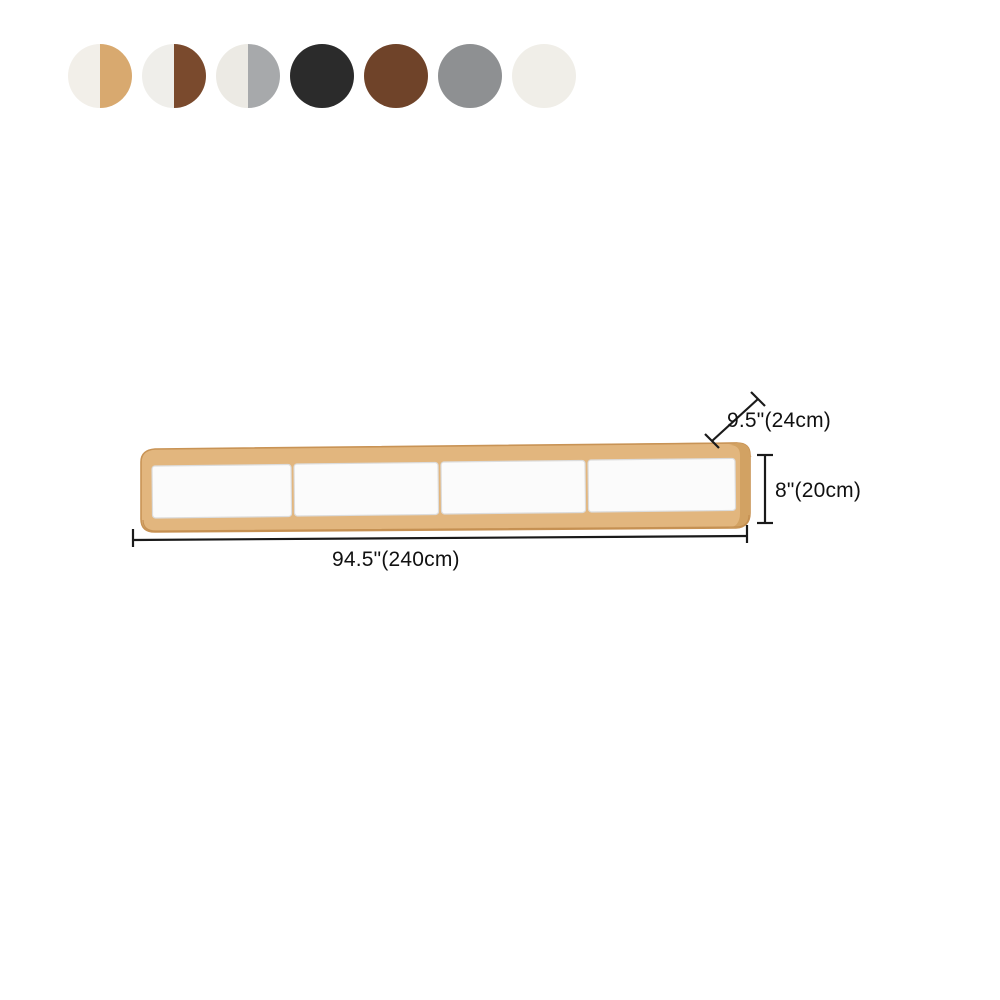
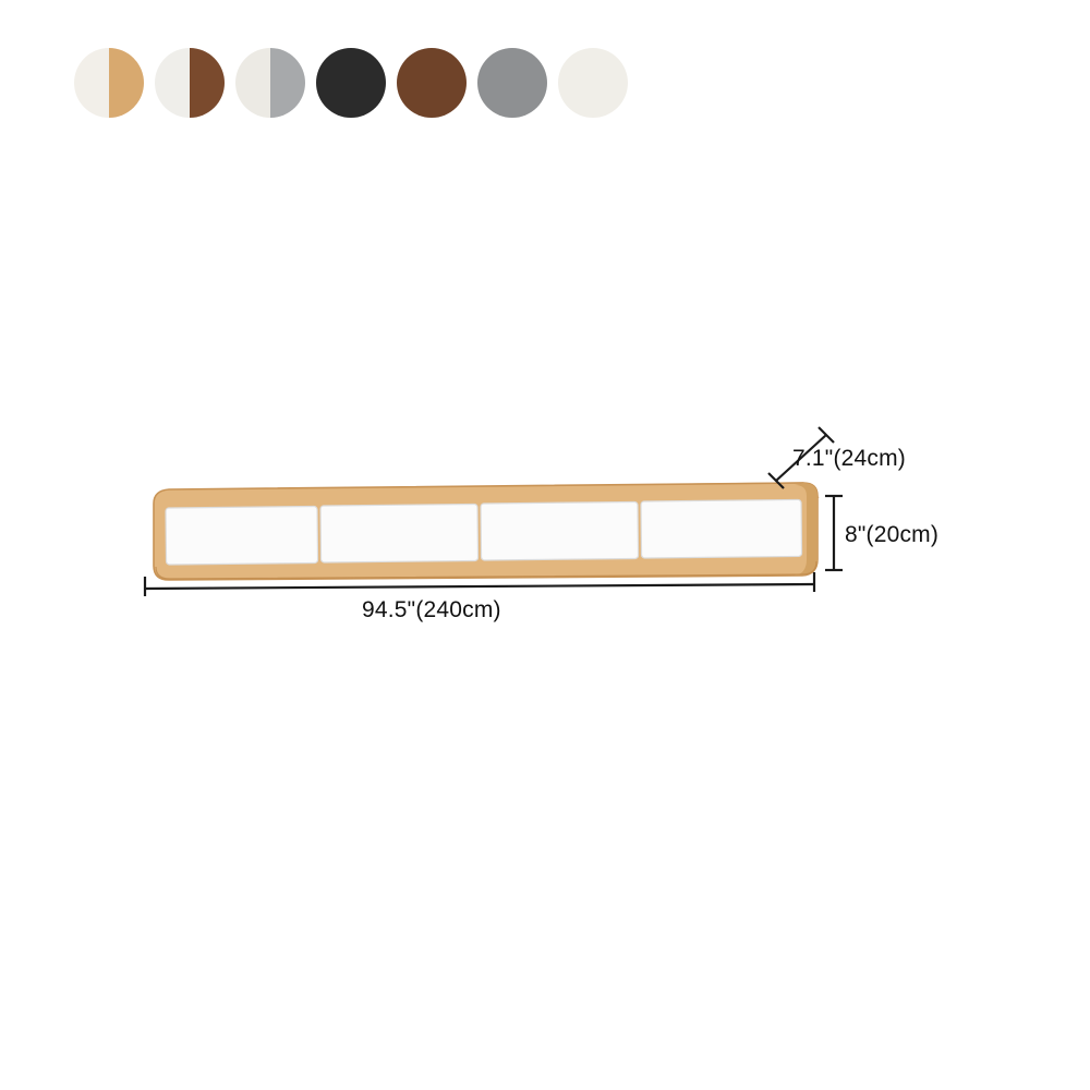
  94.5"(240cm)
- 9.5"(24cm)
+ 7.1"(24cm)
  8"(20cm)
